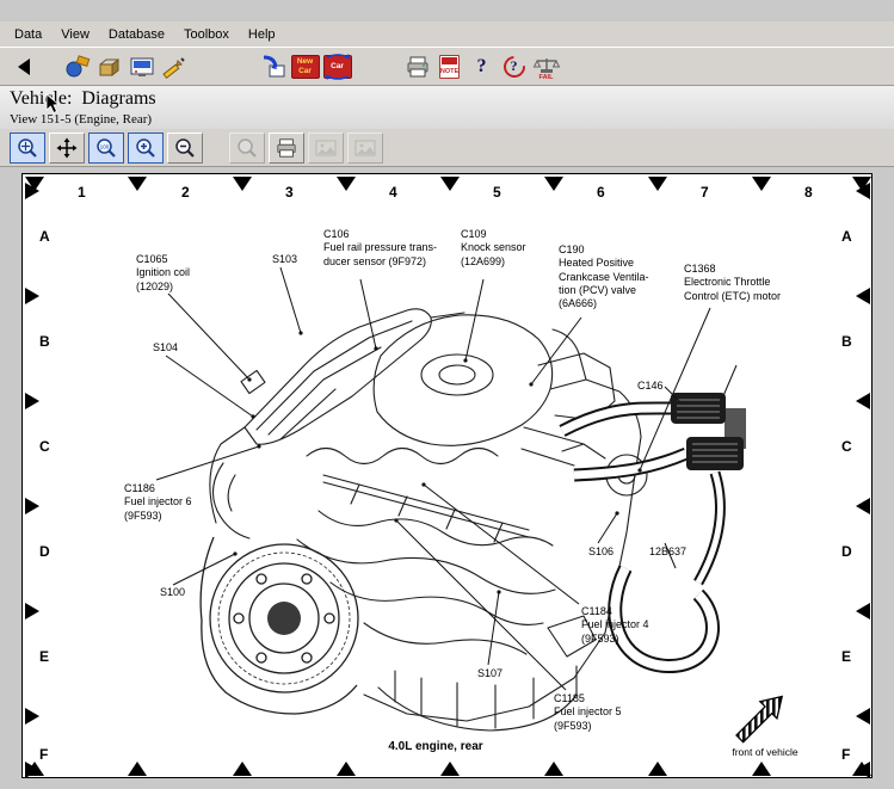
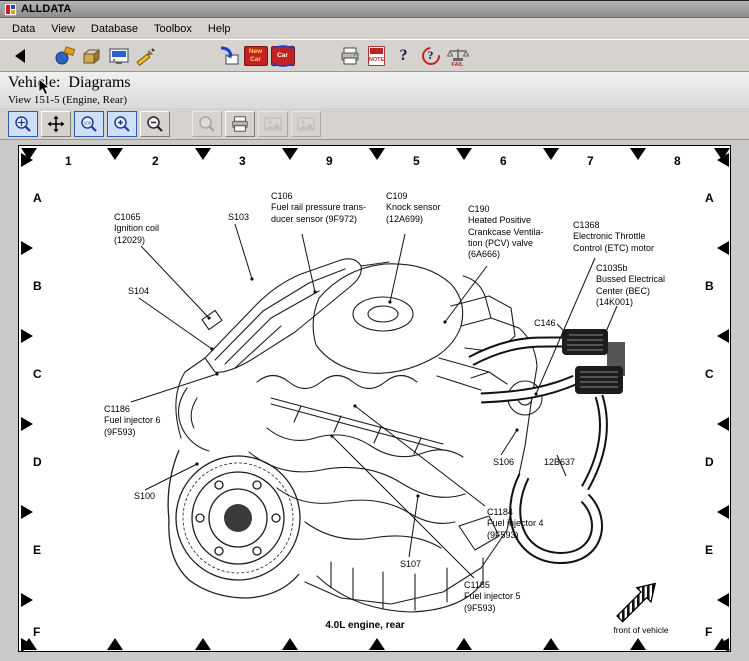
+ ALLDATA
  Data
  View
  Database
  Toolbox
  Help
  ?
  ?
  Vehile: Diagrams
  View 151-5 (Engine, Rear)
  4.0L engine, rear
  front of vehicle
  1
  2
  3
- 4
+ 9
  5
  6
  7
  8
  A
  A
  B
  B
  C
  C
  D
  D
  E
  E
  F
  F
  C1065
  Ignition coil
  (12029)
  S103
  C106
  Fuel rail pressure trans-
  ducer sensor (9F972)
  C109
  Knock sensor
  (12A699)
  C190
  Heated Positive
  Crankcase Ventila-
  tion (PCV) valve
  (6A666)
  C1368
  Electronic Throttle
  Control (ETC) motor
+ C1035b
+ Bussed Electrical
+ Center (BEC)
+ (14K001)
  C146
  S104
  C1186
  Fuel injector 6
  (9F593)
  S100
  S106
  12B637
  C1184
  Fuel injector 4
  (9F593)
  S107
  C1185
  Fuel injector 5
  (9F593)
